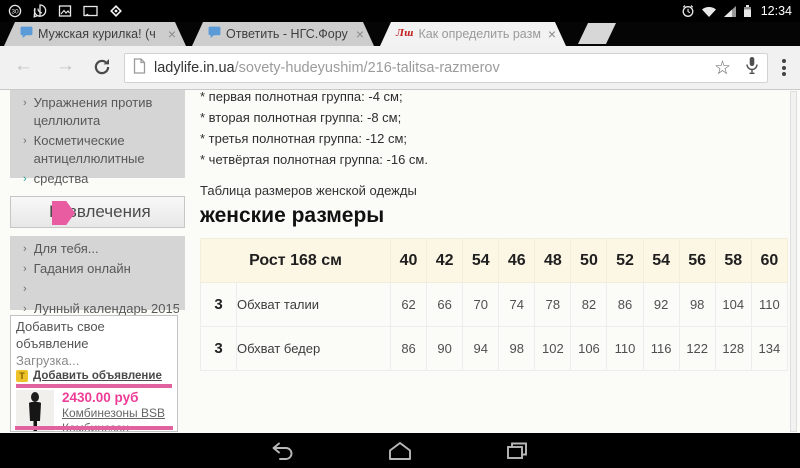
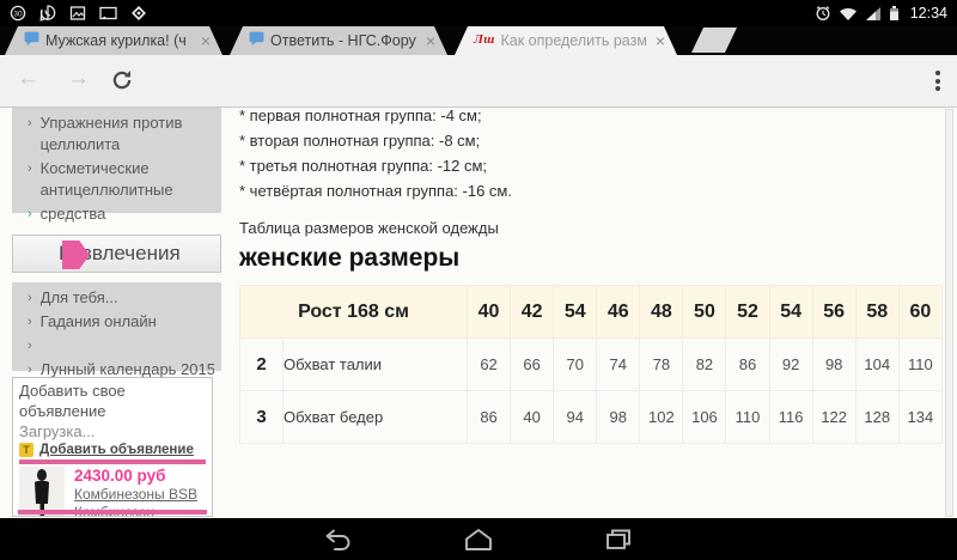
  12:34
  Мужская курилка! (ч
  ×
  Ответить - НГС.Фору
  ×
  Лш
  Как определить разм
  ×
  ←
  →
- ladylife.in.ua/sovety-hudeyushim/216-talitsa-razmerov
- ☆
  ›
  Упражнения против целлюлита
  ›
  Косметические антицеллюлитные
  ›
  средства
  влечения
  ›
  Для тебя...
  ›
  Гадания онлайн
  ›
  ›
  Лунный календарь 2015
  Добавить свое объявление
  Загрузка...
  Т
  Добавить объявление
  2430.00 руб
  Комбинезоны BSB
  * первая полнотная группа: -4 см;
  * вторая полнотная группа: -8 см;
  * третья полнотная группа: -12 см;
  * четвёртая полнотная группа: -16 см.
  Таблица размеров женской одежды
  женские размеры
  Рост 168 см	40	42	54	46	48	50	52	54	56	58	60
- 3	Обхват талии	62	66	70	74	78	82	86	92	98	104	110
+ 2	Обхват талии	62	66	70	74	78	82	86	92	98	104	110
- 3	Обхват бедер	86	90	94	98	102	106	110	116	122	128	134
+ 3	Обхват бедер	86	40	94	98	102	106	110	116	122	128	134
